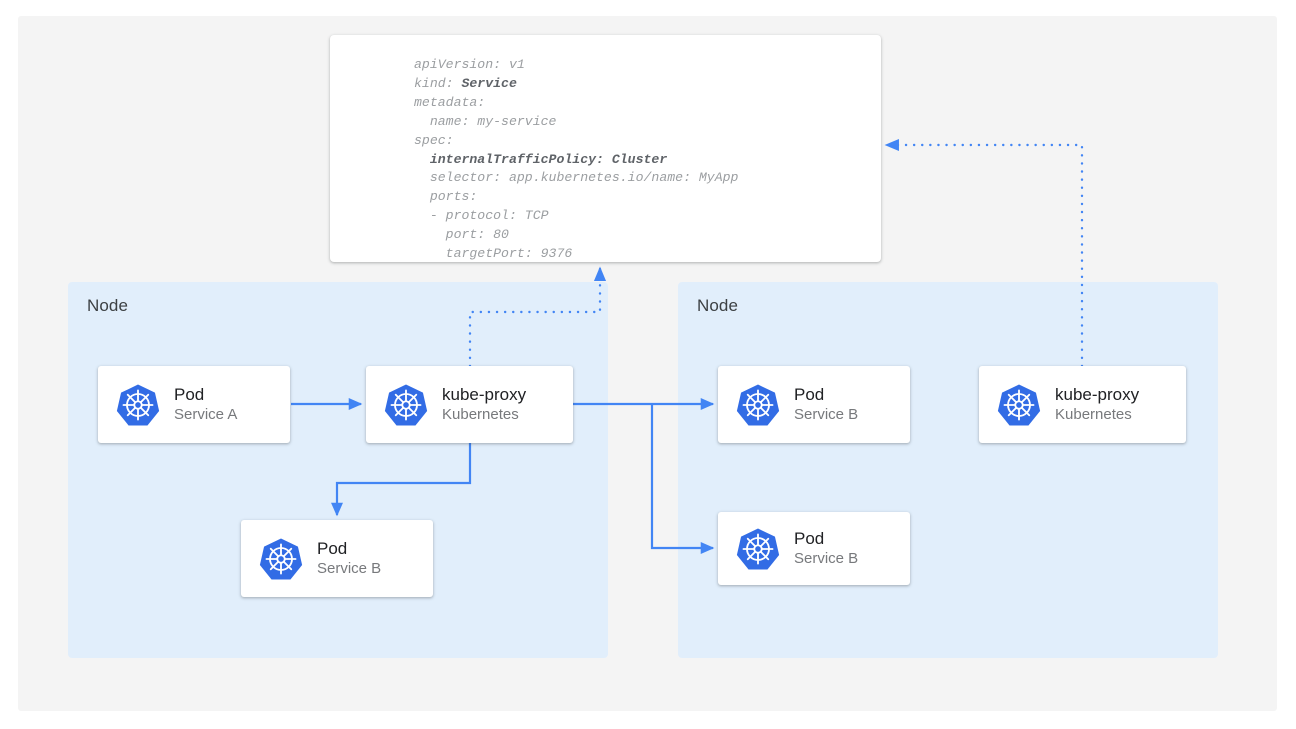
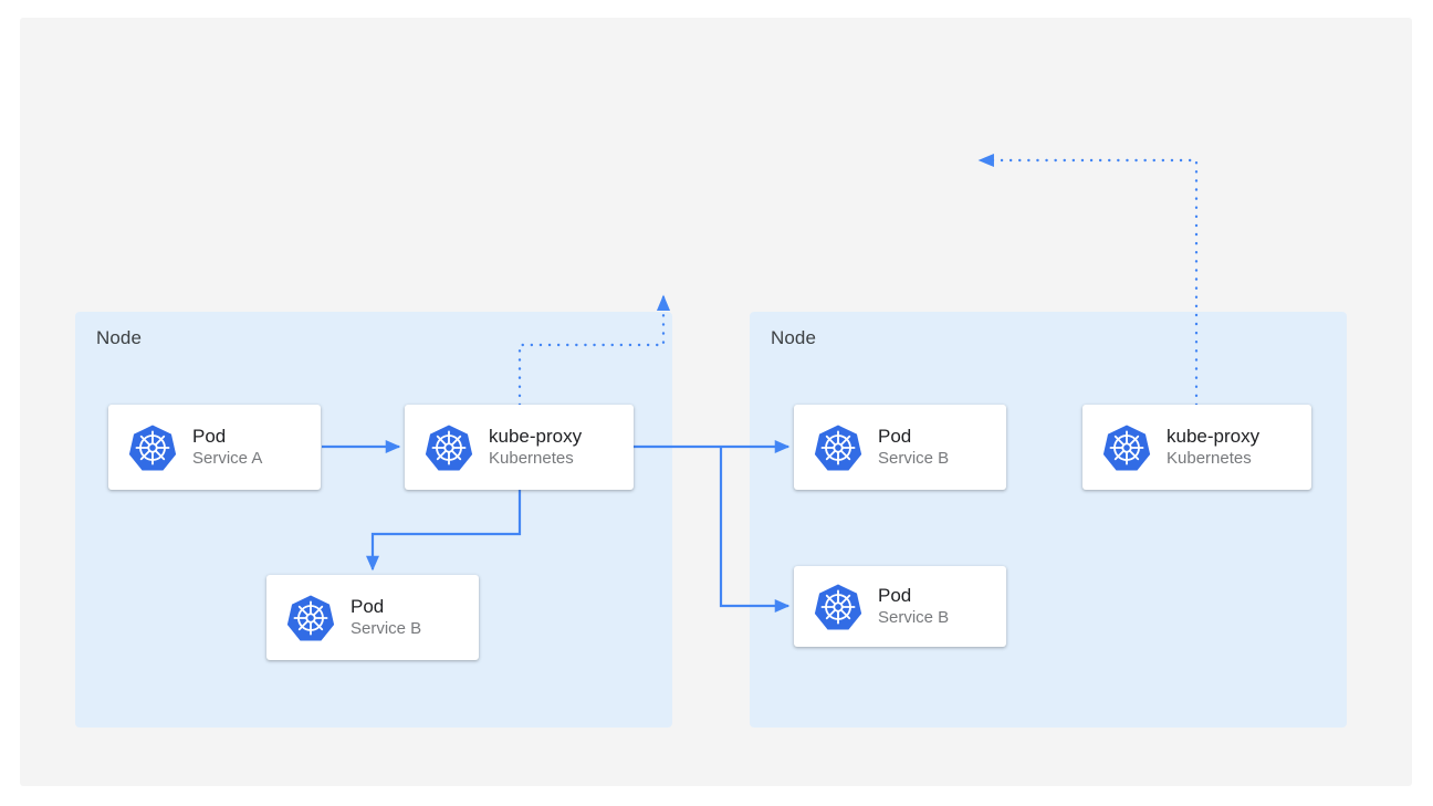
  Node
  Node
- apiVersion: v1 kind: Service metadata: name: my-service spec: internalTrafficPolicy: Cluster selector: app.kubernetes.io/name: MyApp ports: - protocol: TCP port: 80 targetPort: 9376
  Pod
  Service A
  kube-proxy
  Kubernetes
  Pod
  Service B
  Pod
  Service B
  Pod
  Service B
  kube-proxy
  Kubernetes
